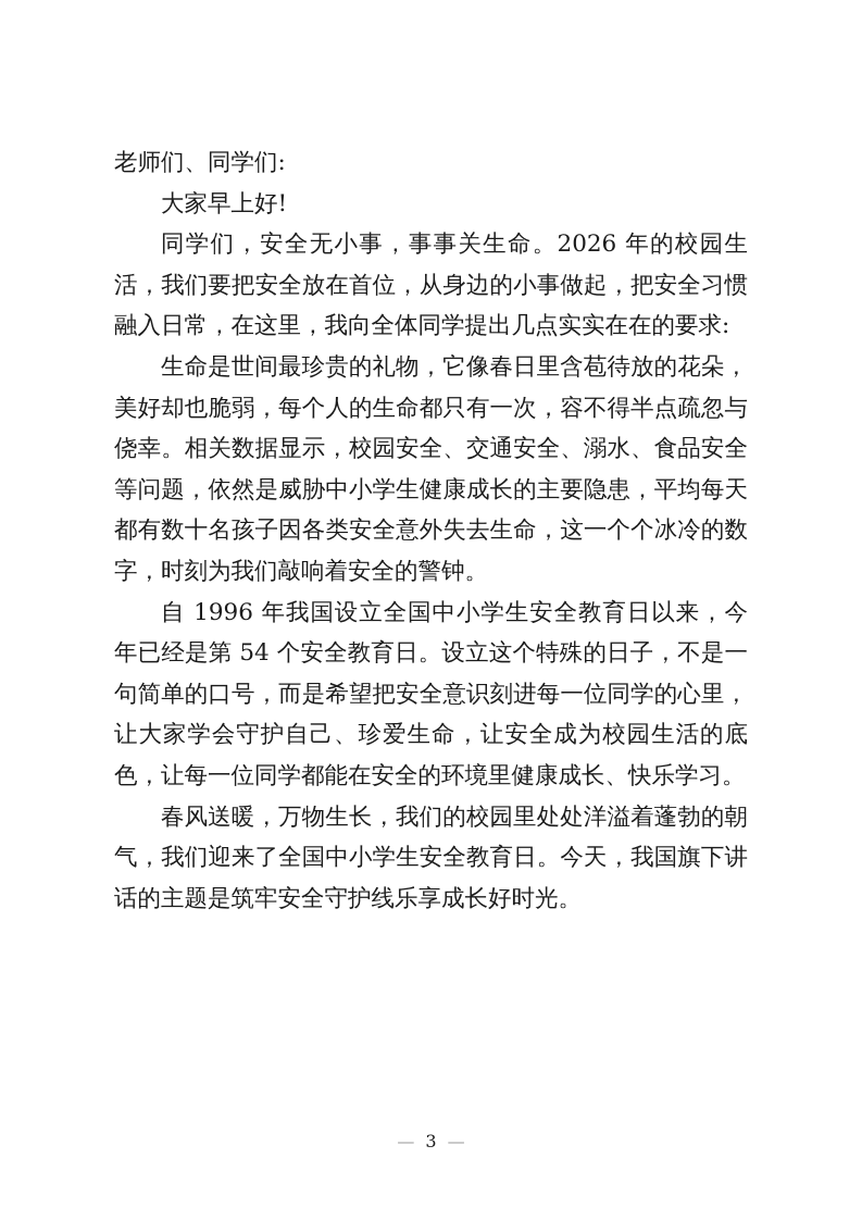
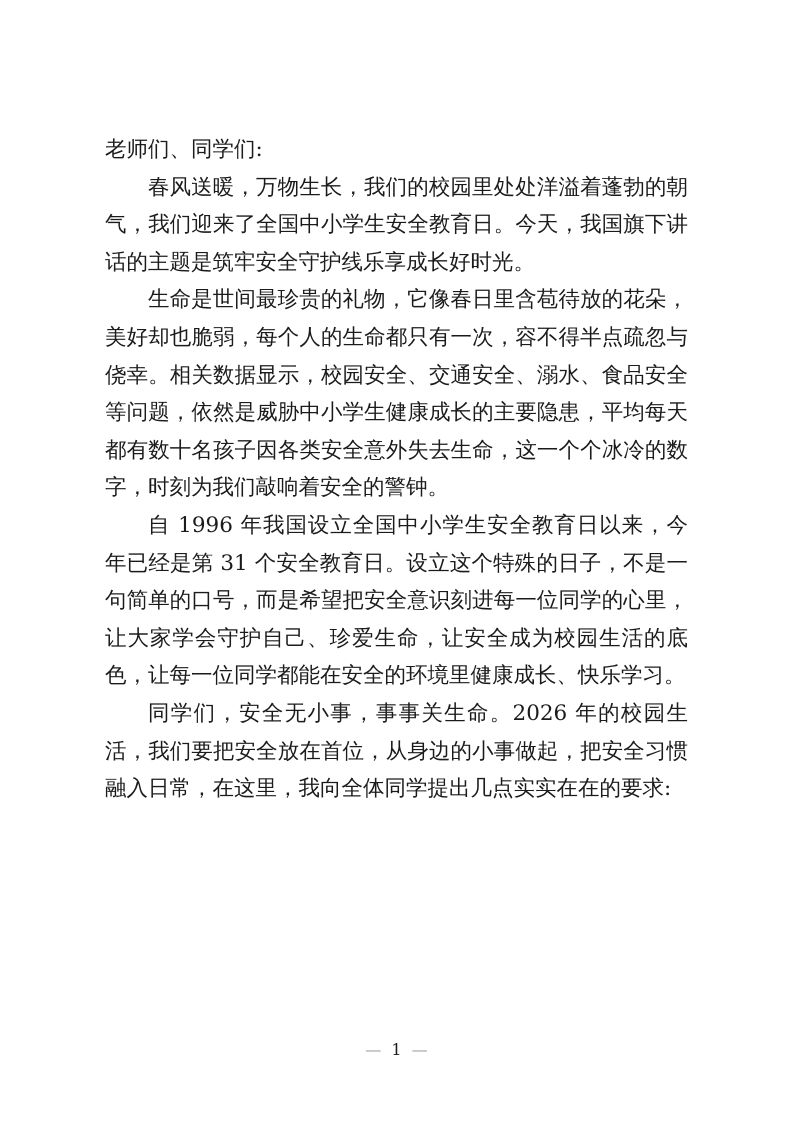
  老师们、同学们:
- 大家早上好!
- 同学们，安全无小事，事事关生命。2026 年的校园生活，我们要把安全放在首位，从身边的小事做起，把安全习惯融入日常，在这里，我向全体同学提出几点实实在在的要求:
+ 春风送暖，万物生长，我们的校园里处处洋溢着蓬勃的朝气，我们迎来了全国中小学生安全教育日。今天，我国旗下讲话的主题是筑牢安全守护线乐享成长好时光。
  生命是世间最珍贵的礼物，它像春日里含苞待放的花朵，美好却也脆弱，每个人的生命都只有一次，容不得半点疏忽与侥幸。相关数据显示，校园安全、交通安全、溺水、食品安全等问题，依然是威胁中小学生健康成长的主要隐患，平均每天都有数十名孩子因各类安全意外失去生命，这一个个冰冷的数字，时刻为我们敲响着安全的警钟。
- 自 1996 年我国设立全国中小学生安全教育日以来，今年已经是第 54 个安全教育日。设立这个特殊的日子，不是一句简单的口号，而是希望把安全意识刻进每一位同学的心里，让大家学会守护自己、珍爱生命，让安全成为校园生活的底色，让每一位同学都能在安全的环境里健康成长、快乐学习。
+ 自 1996 年我国设立全国中小学生安全教育日以来，今年已经是第 31 个安全教育日。设立这个特殊的日子，不是一句简单的口号，而是希望把安全意识刻进每一位同学的心里，让大家学会守护自己、珍爱生命，让安全成为校园生活的底色，让每一位同学都能在安全的环境里健康成长、快乐学习。
- 春风送暖，万物生长，我们的校园里处处洋溢着蓬勃的朝气，我们迎来了全国中小学生安全教育日。今天，我国旗下讲话的主题是筑牢安全守护线乐享成长好时光。
+ 同学们，安全无小事，事事关生命。2026 年的校园生活，我们要把安全放在首位，从身边的小事做起，把安全习惯融入日常，在这里，我向全体同学提出几点实实在在的要求:
- — 3 —
+ — 1 —
